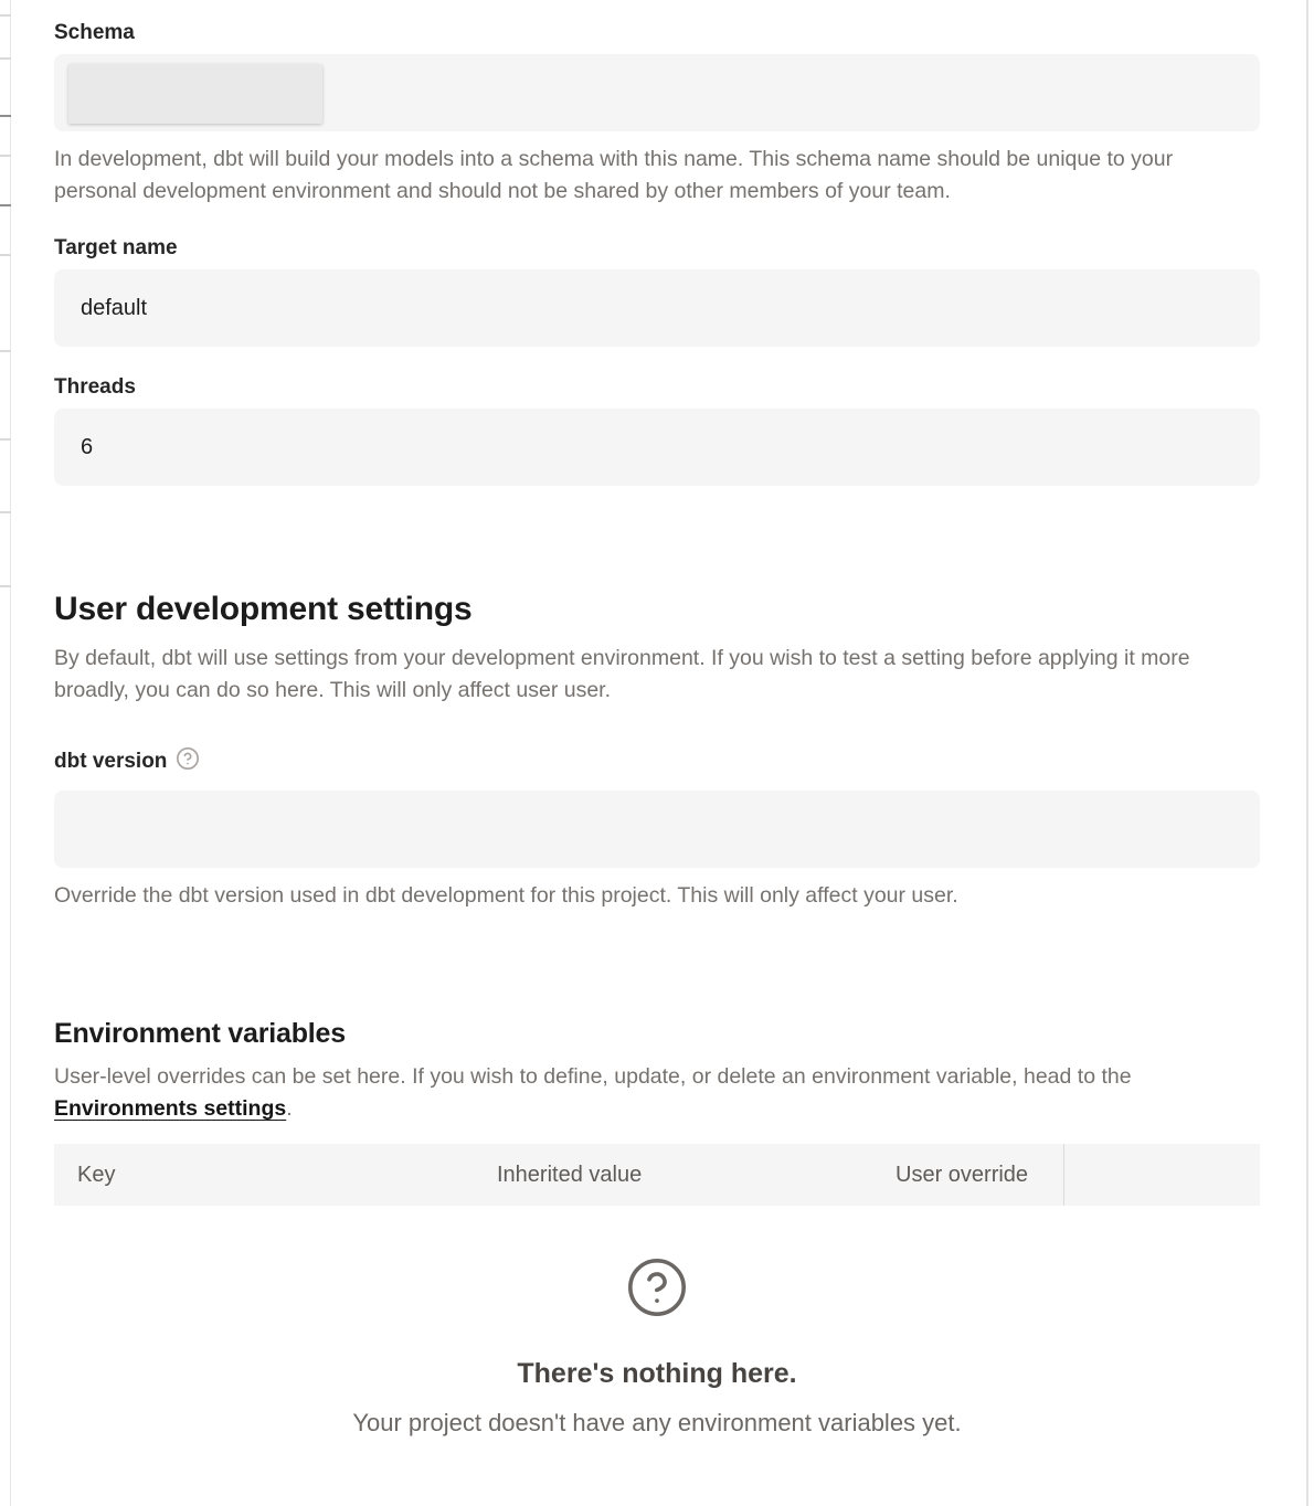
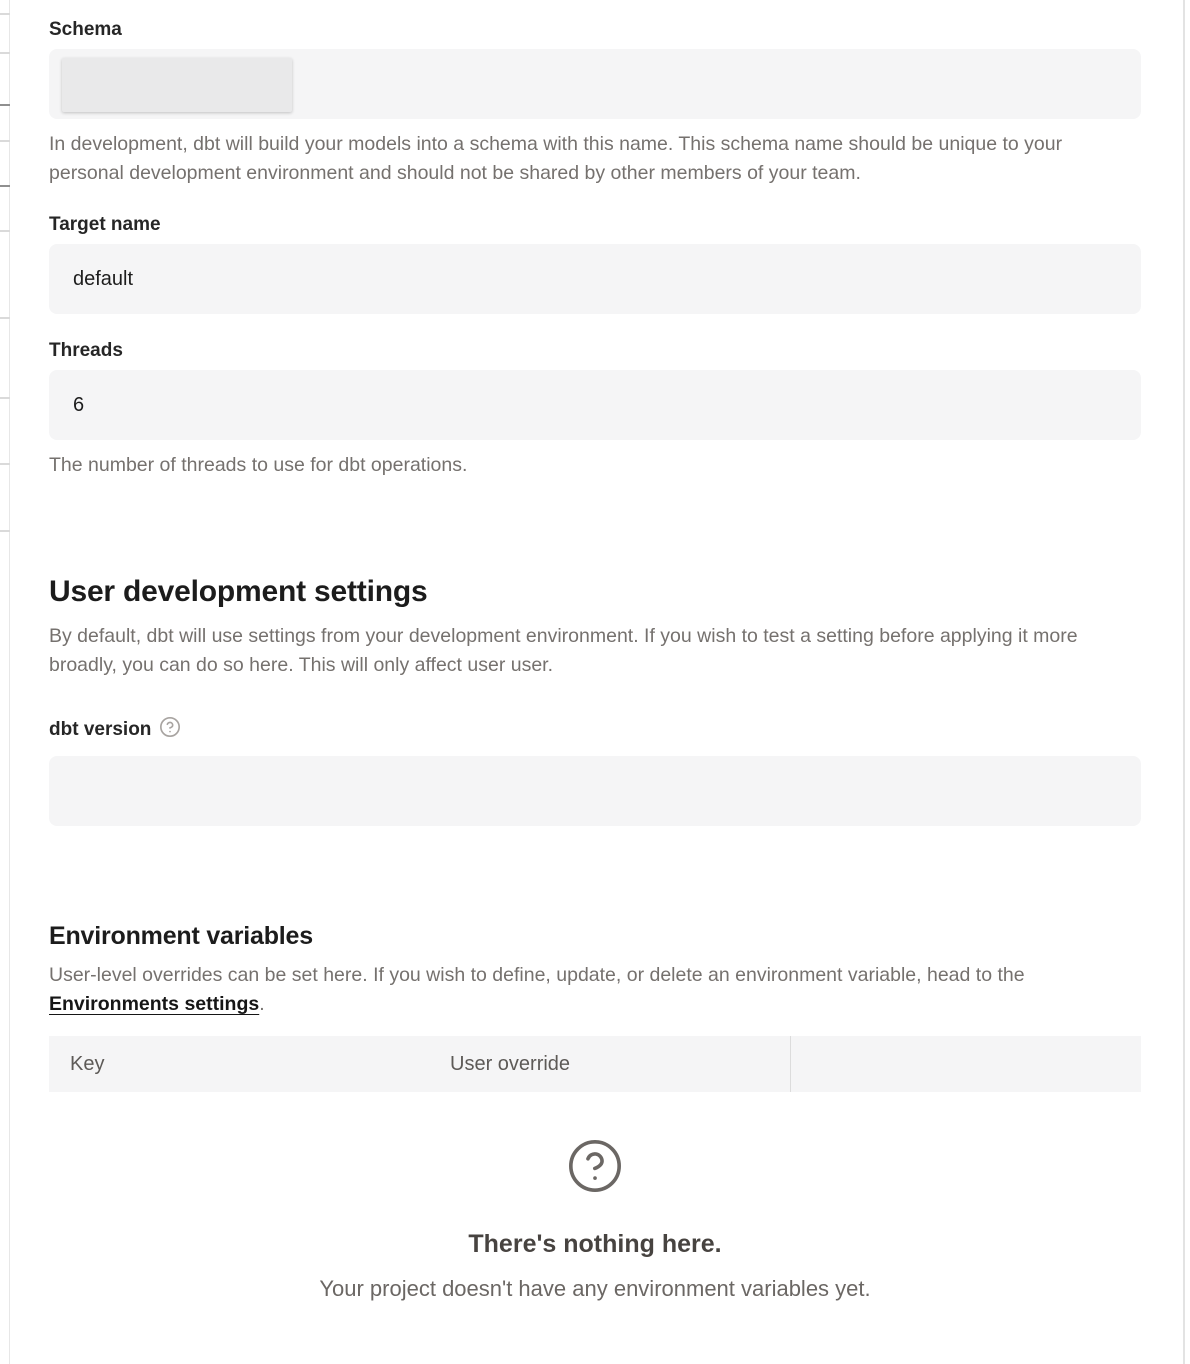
  Schema
  In development, dbt will build your models into a schema with this name. This schema name should be unique to your personal development environment and should not be shared by other members of your team.
  Target name
  default
  Threads
  6
+ The number of threads to use for dbt operations.
  User development settings
  By default, dbt will use settings from your development environment. If you wish to test a setting before applying it more broadly, you can do so here. This will only affect user user.
  dbt version
- Override the dbt version used in dbt development for this project. This will only affect your user.
  Environment variables
  User-level overrides can be set here. If you wish to define, update, or delete an environment variable, head to the Environments settings.
  Key
- Inherited value
  User override
  There's nothing here.
  Your project doesn't have any environment variables yet.
